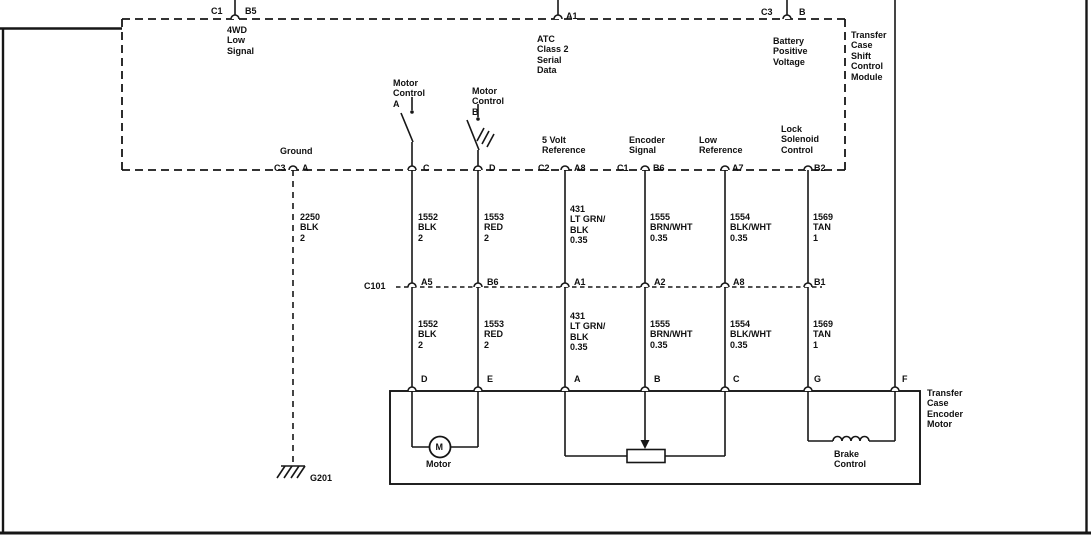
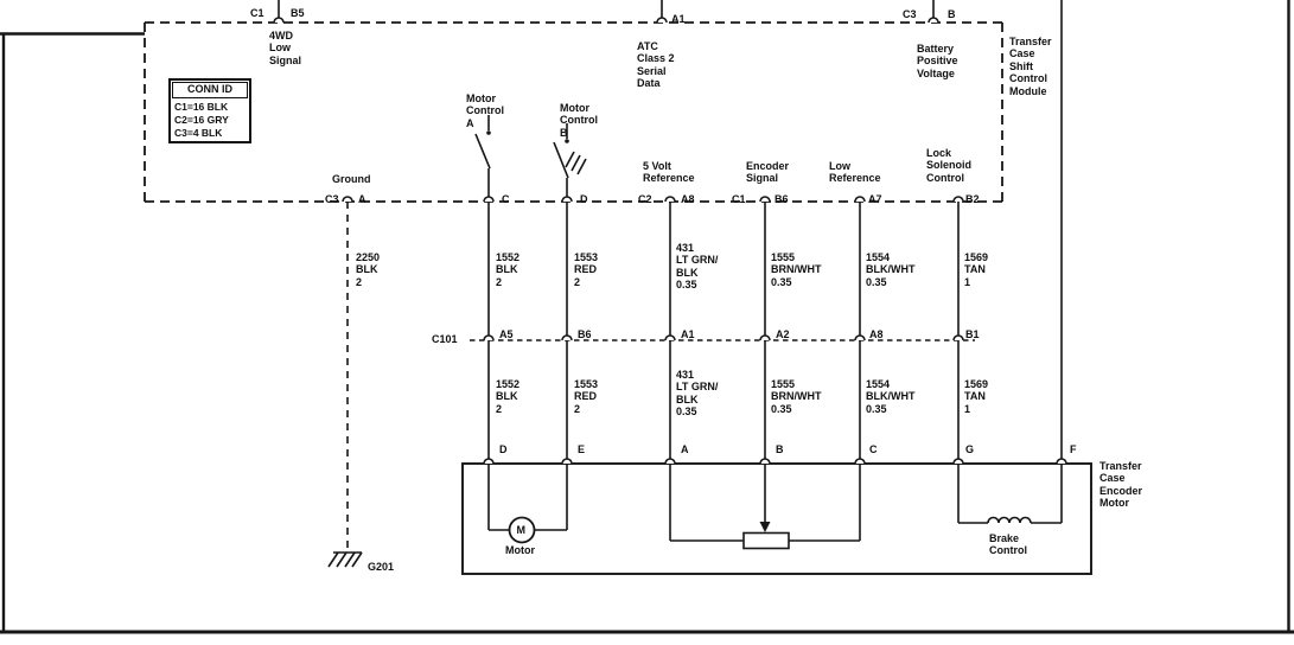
  C1
  B5
  A1
  C3
  B
  4WD
  Low
  Signal
  ATC
  Class 2
  Serial
  Data
  Battery
  Positive
  Voltage
  Transfer
  Case
  Shift
  Control
  Module
+ CONN ID
+ C1=16 BLK
+ C2=16 GRY
+ C3=4 BLK
  Motor
  Control
  A
  Motor
  Control
  B
  Ground
  5 Volt
  Reference
  Encoder
  Signal
  Low
  Reference
  Lock
  Solenoid
  Control
  C3
  A
  C
  D
  C2
  A8
  C1
  B6
  A7
  B2
  2250
  BLK
  2
  1552
  BLK
  2
  1553
  RED
  2
  431
  LT GRN/
  BLK
  0.35
  1555
  BRN/WHT
  0.35
  1554
  BLK/WHT
  0.35
  1569
  TAN
  1
  C101
  A5
  B6
  A1
  A2
  A8
  B1
  1552
  BLK
  2
  1553
  RED
  2
  431
  LT GRN/
  BLK
  0.35
  1555
  BRN/WHT
  0.35
  1554
  BLK/WHT
  0.35
  1569
  TAN
  1
  D
  E
  A
  B
  C
  G
  F
  M
  Motor
  Brake
  Control
  Transfer
  Case
  Encoder
  Motor
  G201
